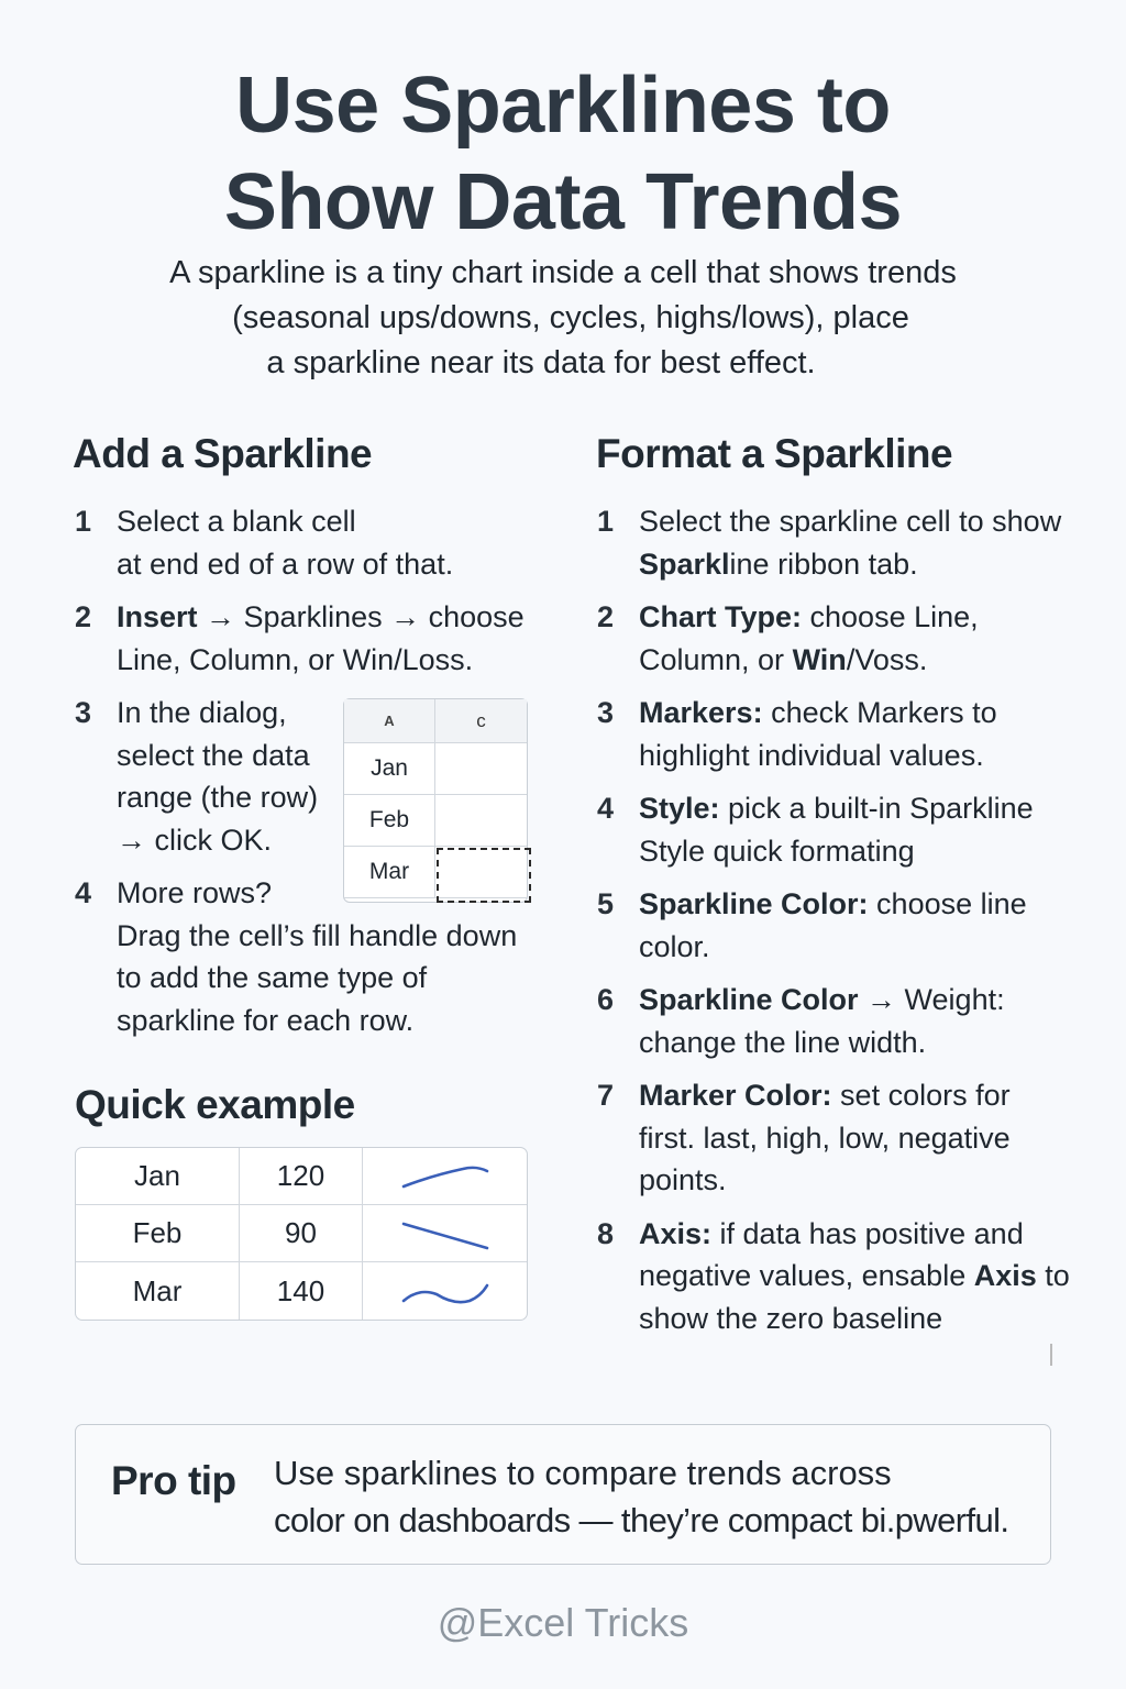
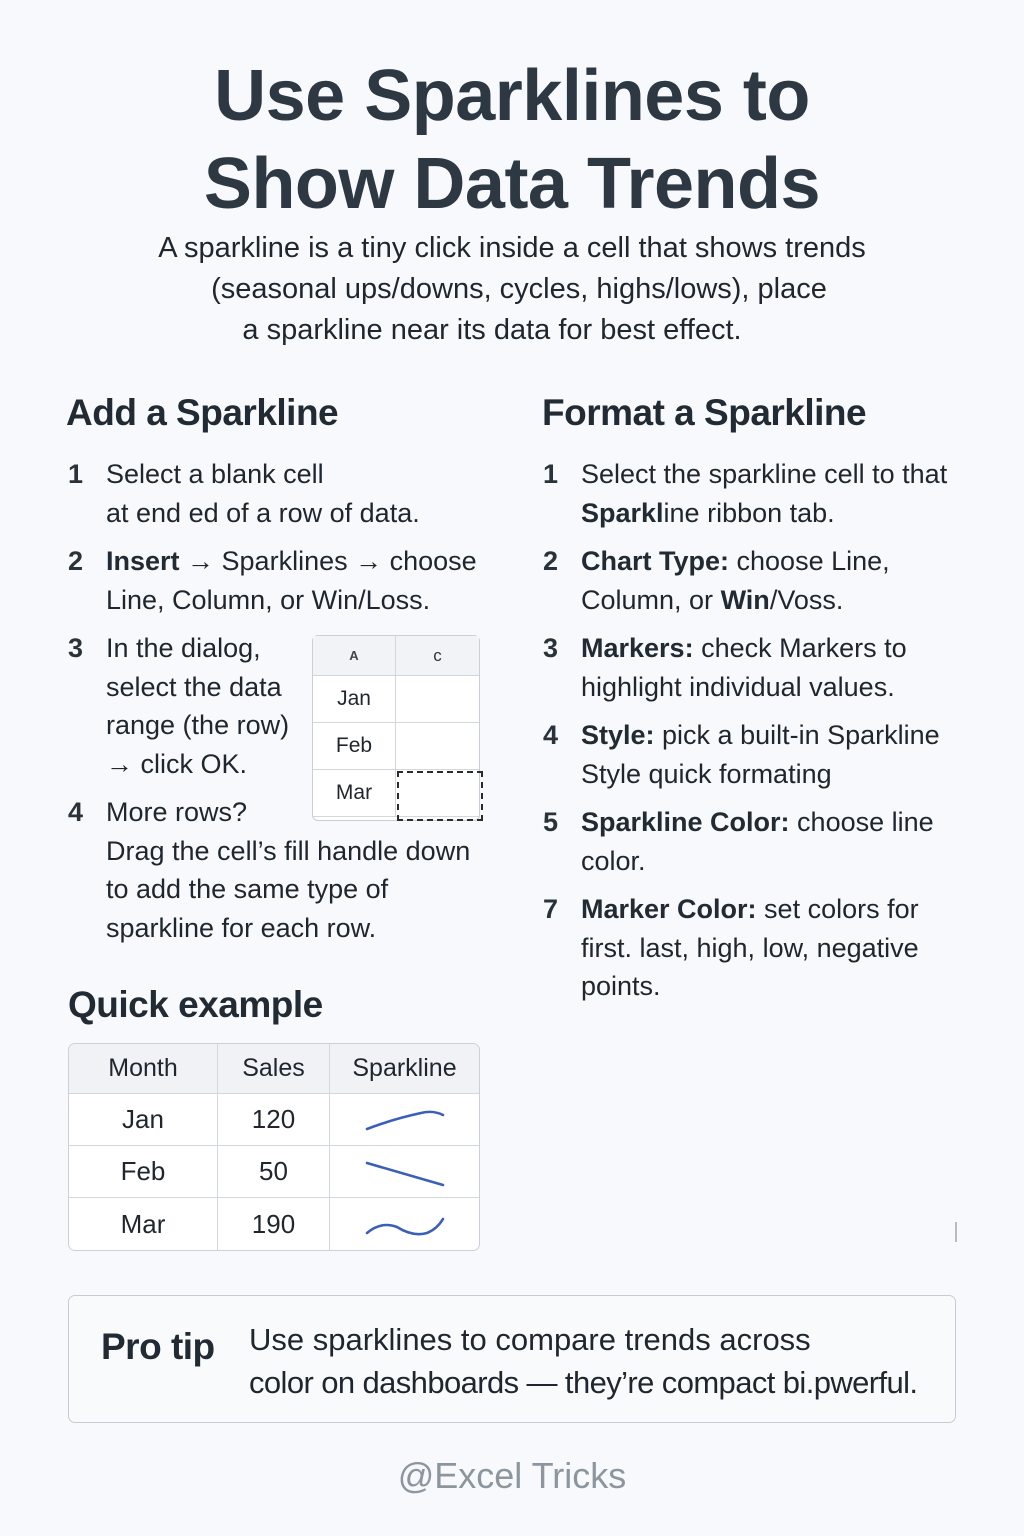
  Use Sparklines to
  Show Data Trends
- A sparkline is a tiny chart inside a cell that shows trends
+ A sparkline is a tiny click inside a cell that shows trends
  (seasonal ups/downs, cycles, highs/lows), place
  a sparkline near its data for best effect.
  Add a Sparkline
  1
  Select a blank cell
- at end ed of a row of that.
+ at end ed of a row of data.
  2
  Insert → Sparklines → choose Line, Column, or Win/Loss.
  3
  In the dialog,
  select the data
  range (the row)
  → click OK.
  4
  More rows?
  Drag the cell’s fill handle down to add the same type of sparkline for each row.
  A
  c
  Jan
  Feb
  Mar
  Format a Sparkline
  1
- Select the sparkline cell to show Sparkline ribbon tab.
+ Select the sparkline cell to that Sparkline ribbon tab.
  2
  Chart Type: choose Line, Column, or Win/Voss.
  3
  Markers: check Markers to highlight individual values.
  4
  Style: pick a built-in Sparkline Style quick formating
  5
  Sparkline Color: choose line color.
- 6
- Sparkline Color → Weight: change the line width.
  7
  Marker Color: set colors for first. last, high, low, negative points.
- 8
- Axis: if data has positive and negative values, ensable Axis to show the zero baseline
  Quick example
+ Month
+ Sales
+ Sparkline
  Jan
  120
  Feb
- 90
+ 50
  Mar
- 140
+ 190
  Pro tip
  Use sparklines to compare trends across
  color on dashboards — they’re compact bi.pwerful.
  @Excel Tricks
